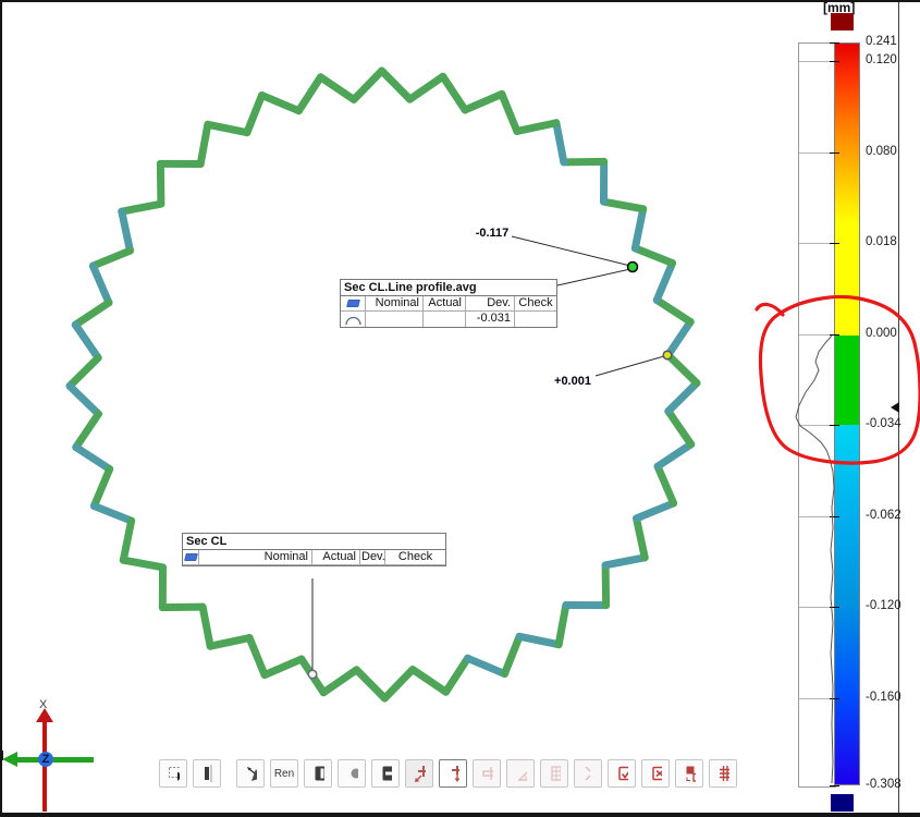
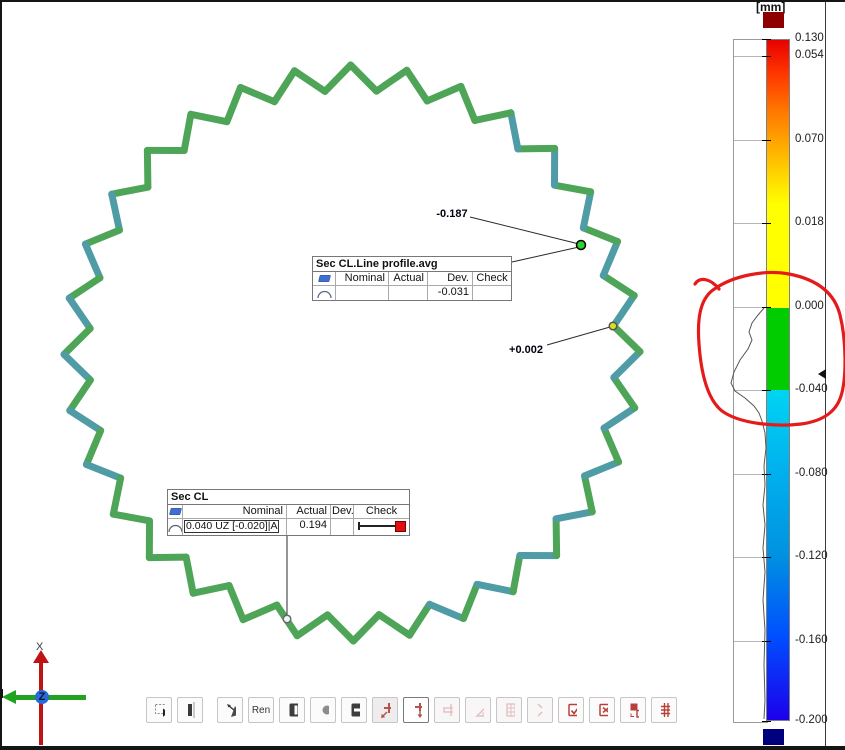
  [mm]
- 0.241
+ 0.130
- 0.120
+ 0.054
- 0.080
+ 0.070
  0.018
  0.000
- -0.034
+ -0.040
- -0.062
+ -0.080
  -0.120
  -0.160
- -0.308
+ -0.200
- -0.117
+ -0.187
- +0.001
+ +0.002
  Sec CL.Line profile.avg
  Nominal
  Actual
  Dev.
  Check
  -0.031
  Sec CL
  Nominal
  Actual
  Dev.
  Check
+ 0.040 UZ [-0.020]|A
+ 0.194
  X
  Z
  Ren
